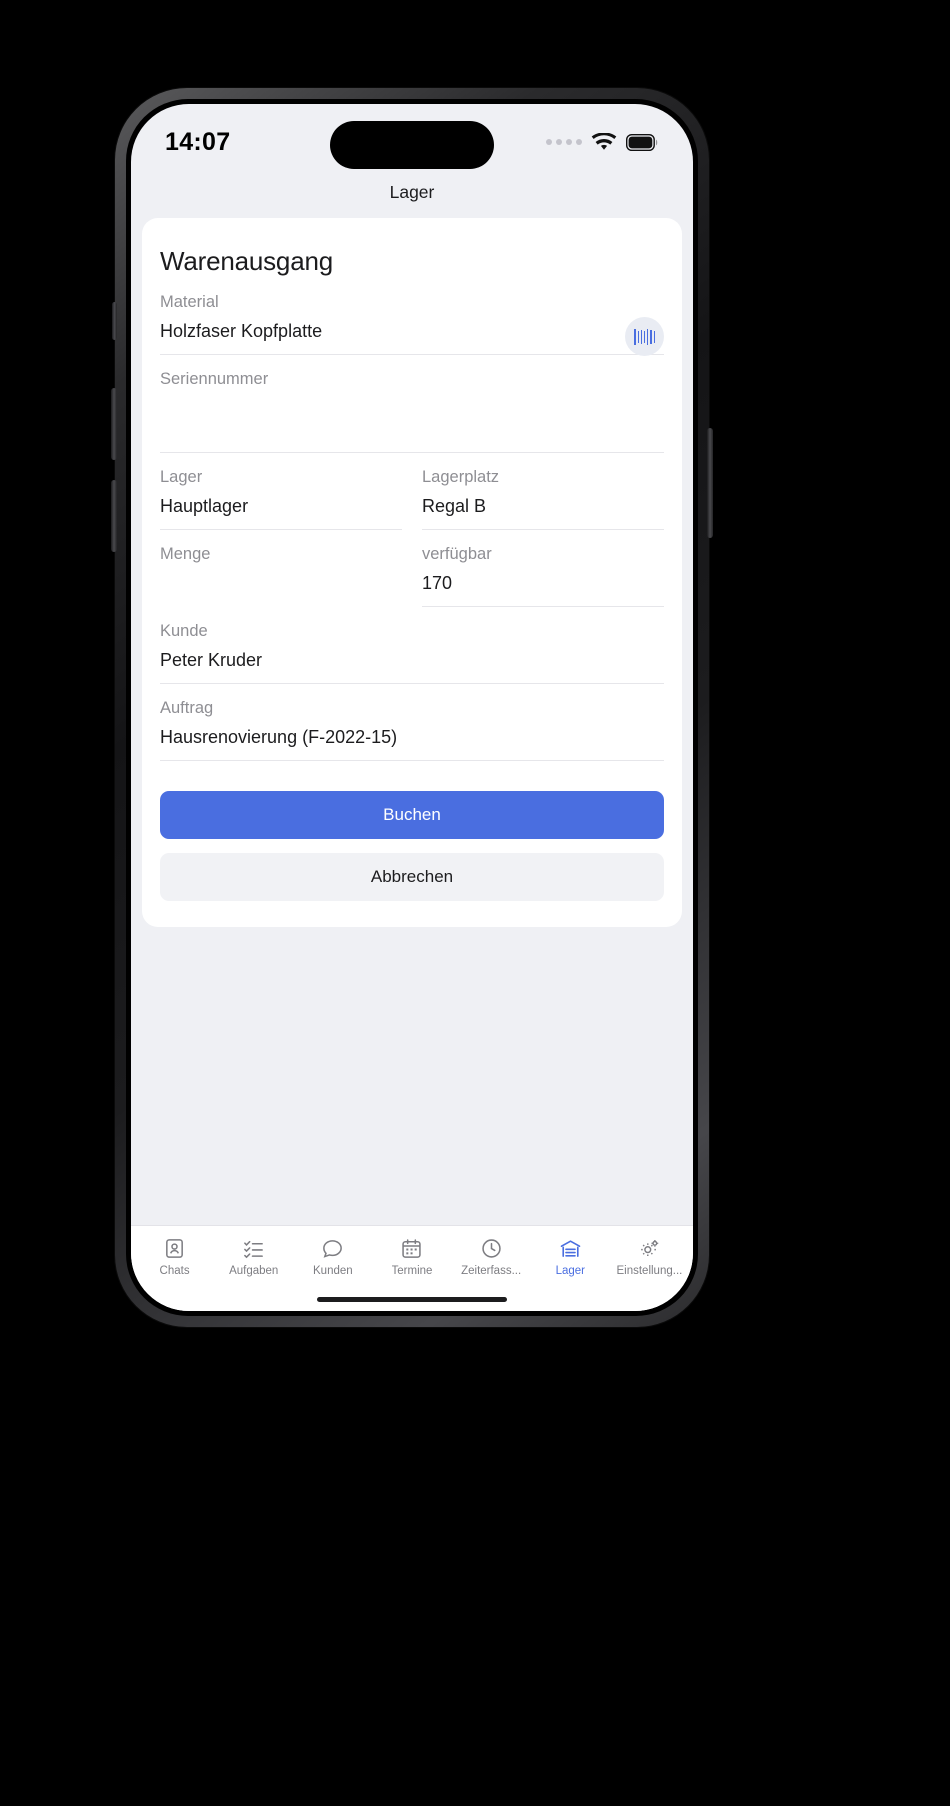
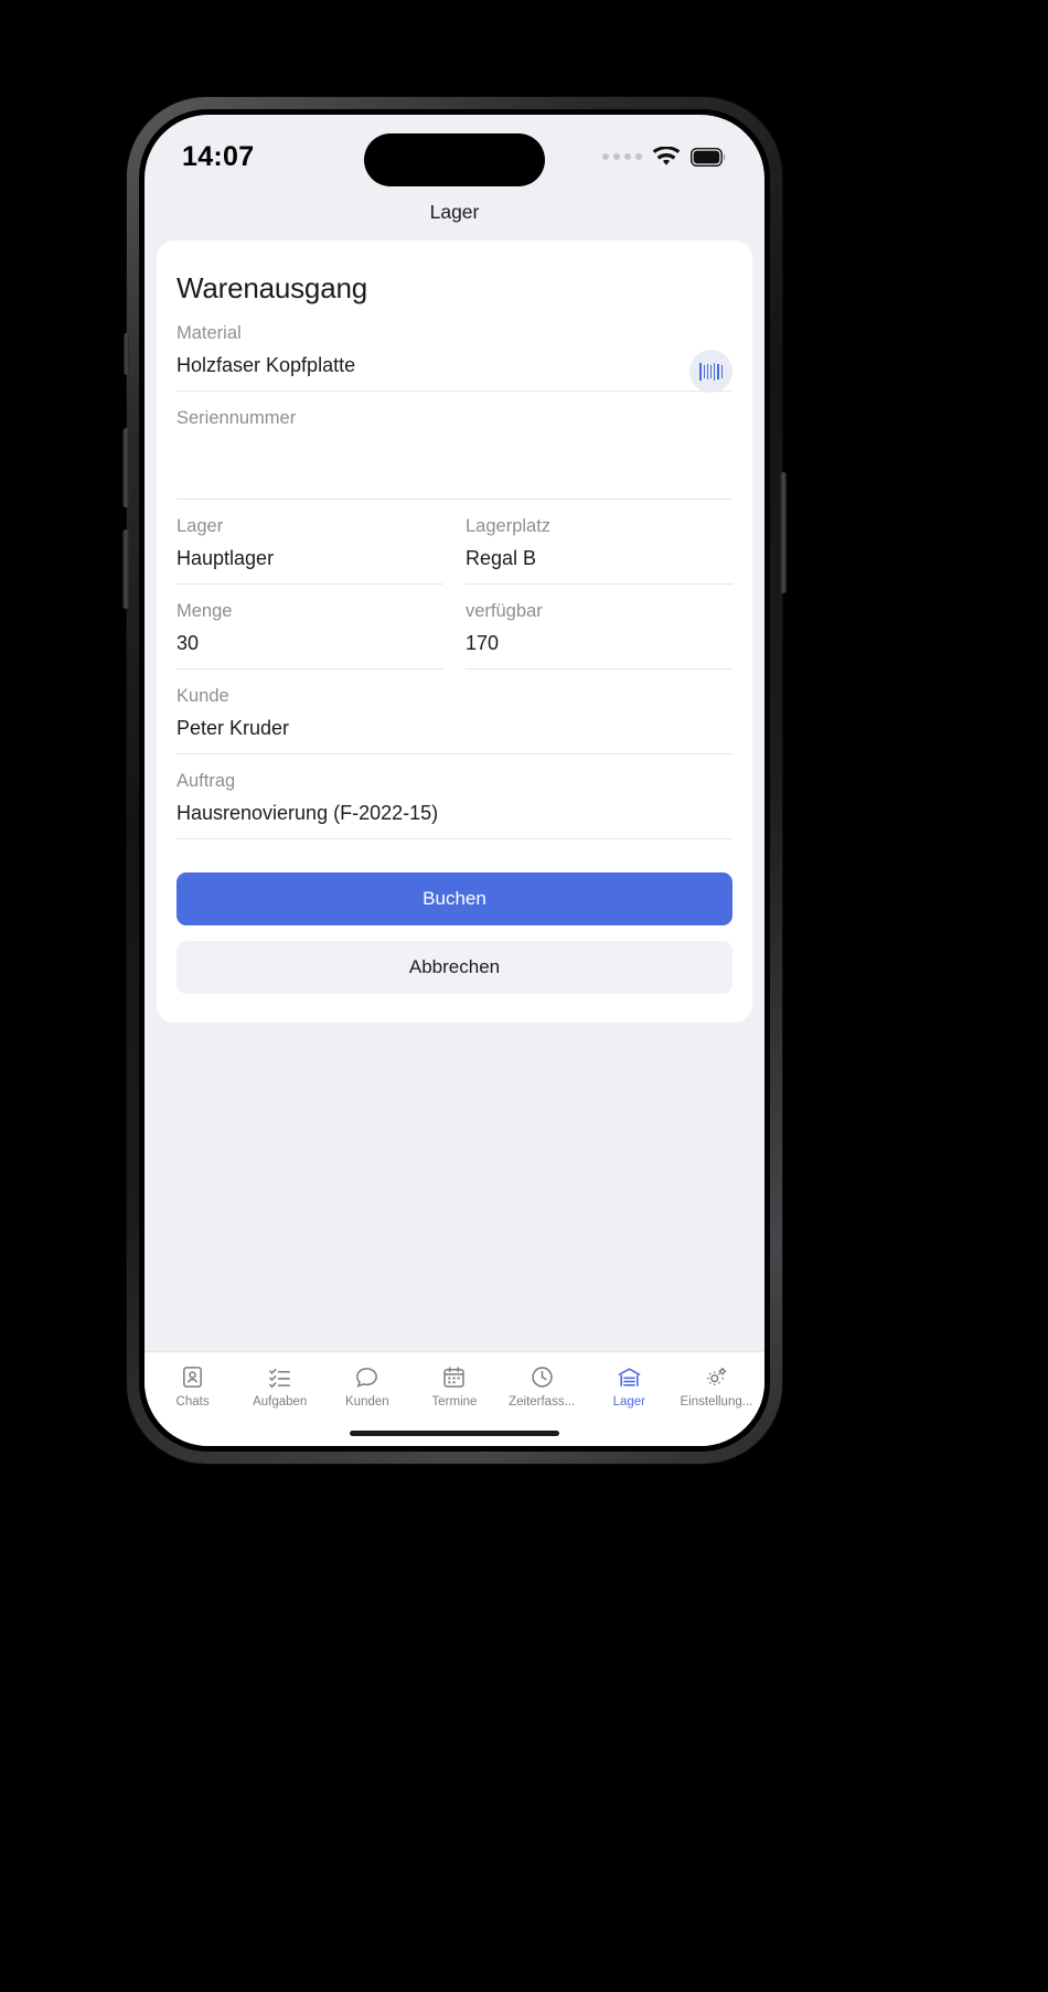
  14:07
  Lager
  Warenausgang
  Material
  Holzfaser Kopfplatte
  Seriennummer
  Lager
  Hauptlager
  Lagerplatz
  Regal B
  Menge
+ 30
  verfügbar
  170
  Kunde
  Peter Kruder
  Auftrag
  Hausrenovierung (F-2022-15)
  Buchen
  Abbrechen
  Chats
  Aufgaben
  Kunden
  Termine
  Zeiterfass...
  Lager
  Einstellung...
